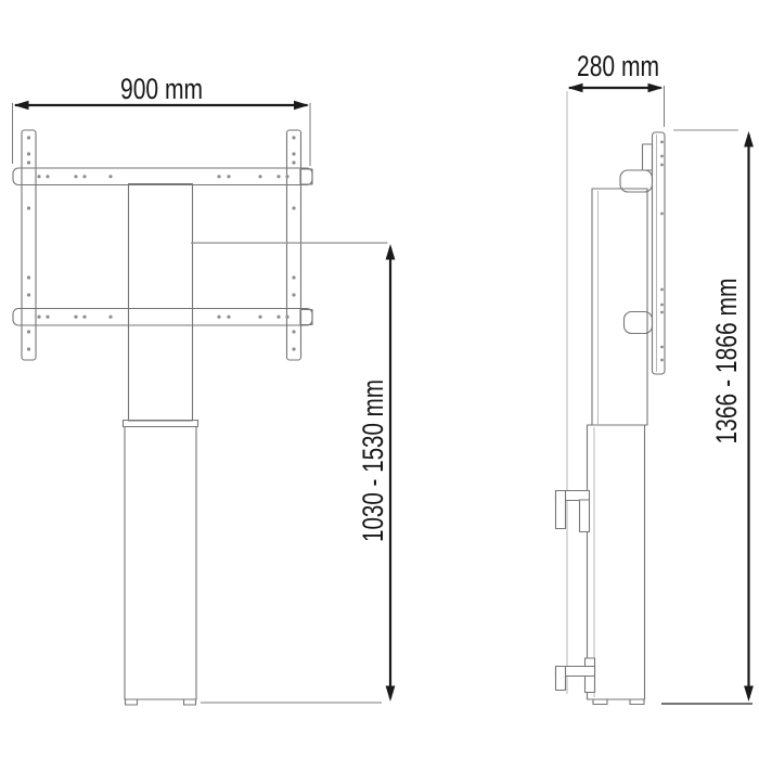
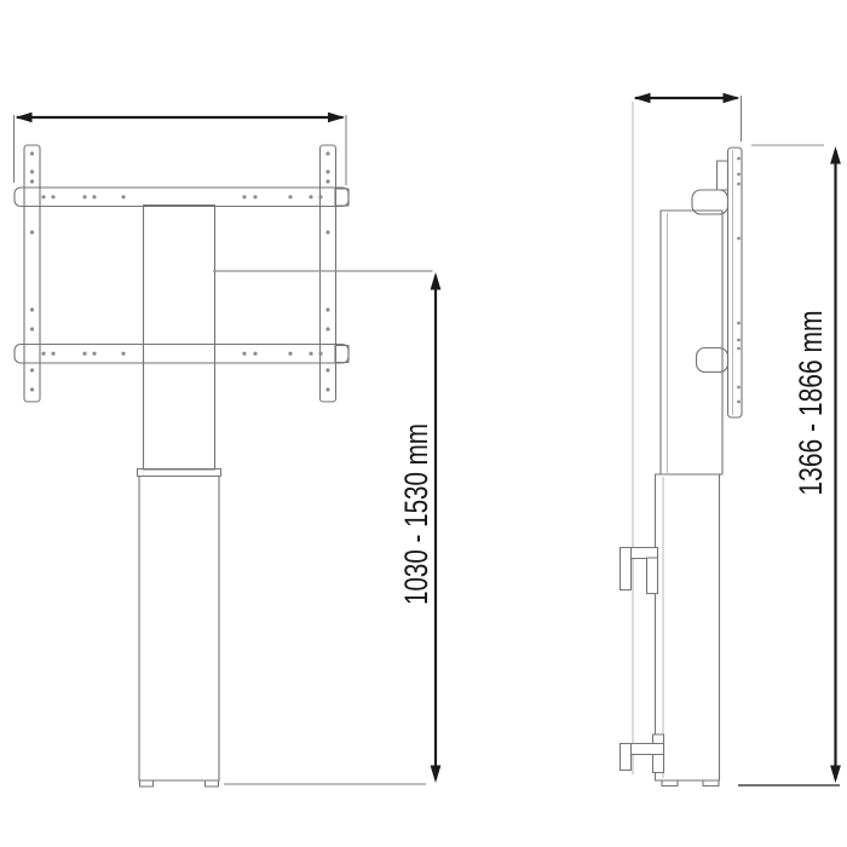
- 900 mm
- 280 mm
